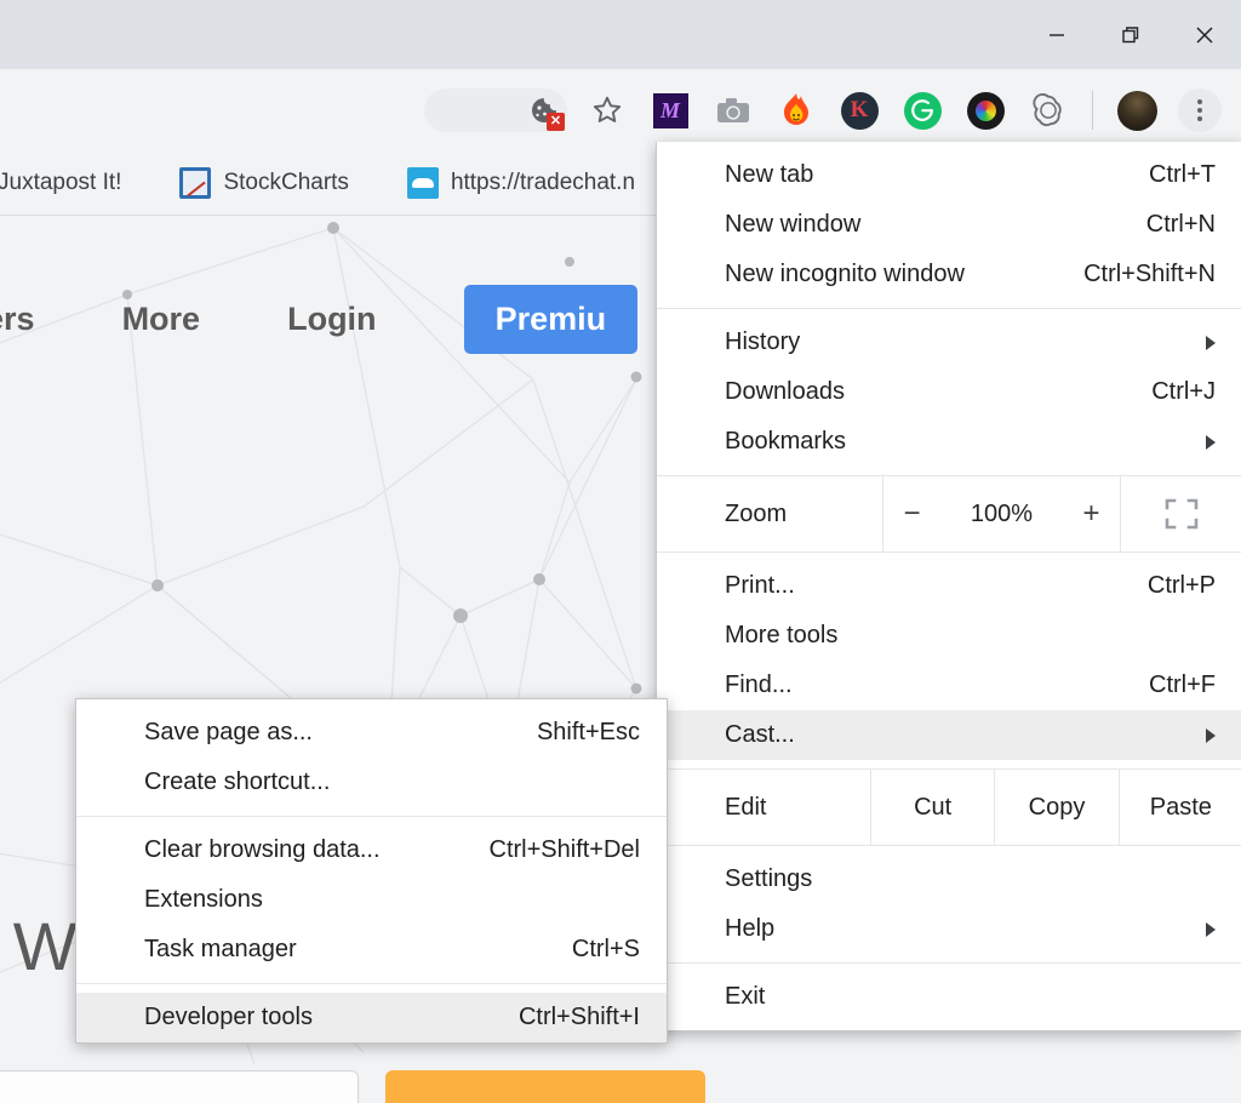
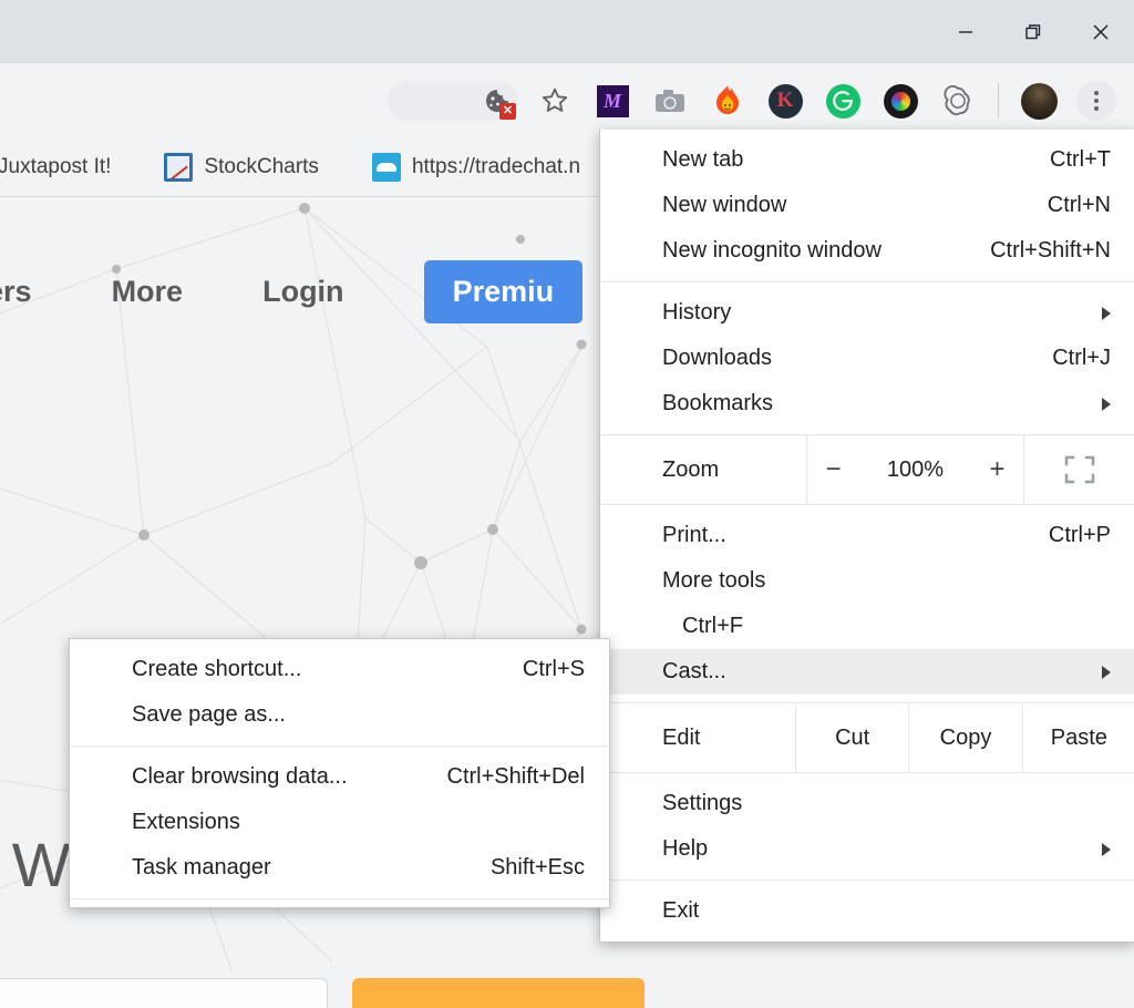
  ✕
  M
  K
  Juxtapost It!
  StockCharts
  https://tradechat.n
  More
  Login
  Premiu
  New tab
  Ctrl+T
  New window
  Ctrl+N
  New incognito window
  Ctrl+Shift+N
  History
  Downloads
  Ctrl+J
  Bookmarks
  Zoom
  −
  100%
  +
  Print...
  Ctrl+P
  More tools
- Find...
  Ctrl+F
  Cast...
  Edit
  Cut
  Copy
  Paste
  Settings
  Help
  Exit
- Save page as...
+ Create shortcut...
- Shift+Esc
+ Ctrl+S
- Create shortcut...
+ Save page as...
  Clear browsing data...
  Ctrl+Shift+Del
  Extensions
  Task manager
- Ctrl+S
+ Shift+Esc
- Developer tools
- Ctrl+Shift+I
